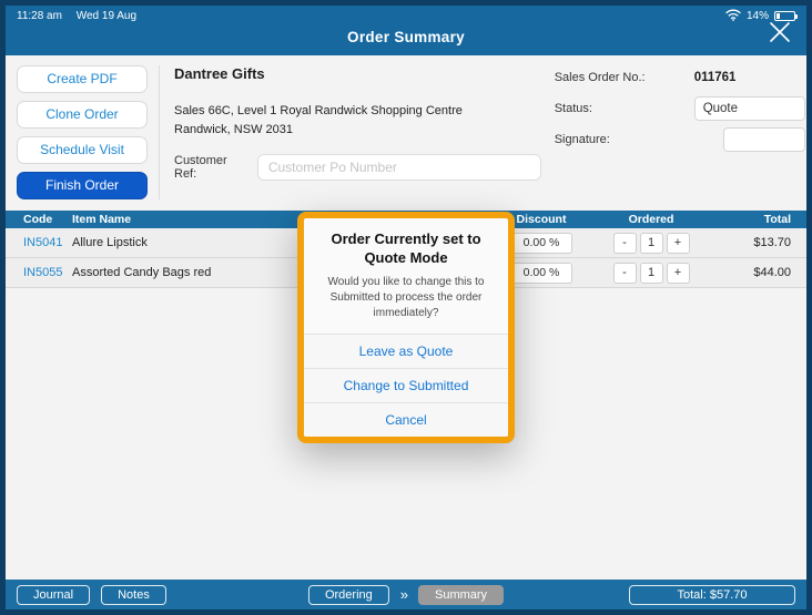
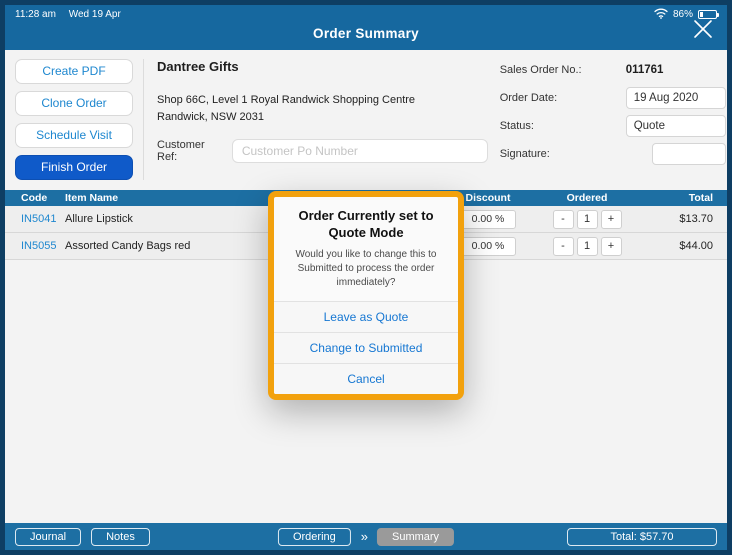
- 11:28 am Wed 19 Aug
+ 11:28 am Wed 19 Apr
- 14%
+ 86%
  Order Summary
  Create PDF
  Clone Order
  Schedule Visit
  Finish Order
  Dantree Gifts
- Sales 66C, Level 1 Royal Randwick Shopping Centre
+ Shop 66C, Level 1 Royal Randwick Shopping Centre
  Randwick, NSW 2031
  Customer Ref:
  Customer Po Number
  Sales Order No.:
  011761
+ Order Date:
+ 19 Aug 2020
  Status:
  Quote
  Signature:
  Code
  Item Name
  Discount
  Ordered
  Total
  IN5041
  Allure Lipstick
  0.00 %
  -
  1
  +
  $13.70
  IN5055
  Assorted Candy Bags red
  0.00 %
  -
  1
  +
  $44.00
  Order Currently set to Quote Mode
  Would you like to change this to Submitted to process the order immediately?
  Leave as Quote
  Change to Submitted
  Cancel
  Journal
  Notes
  Ordering
  »
  Summary
  Total: $57.70
